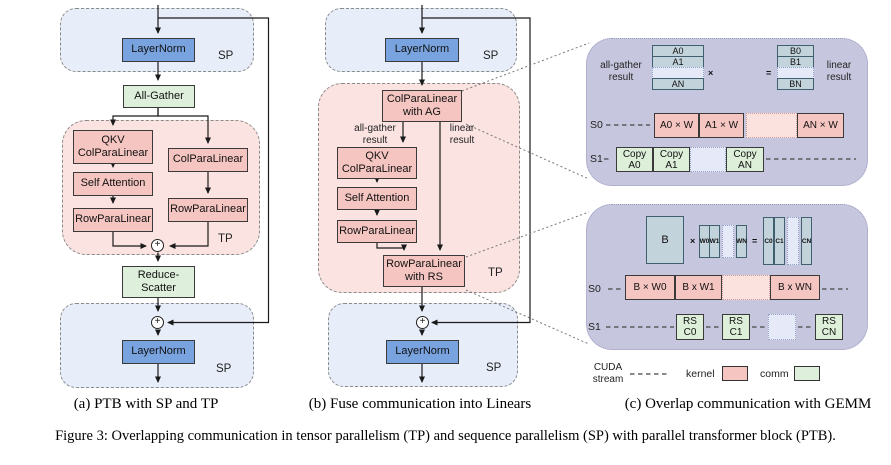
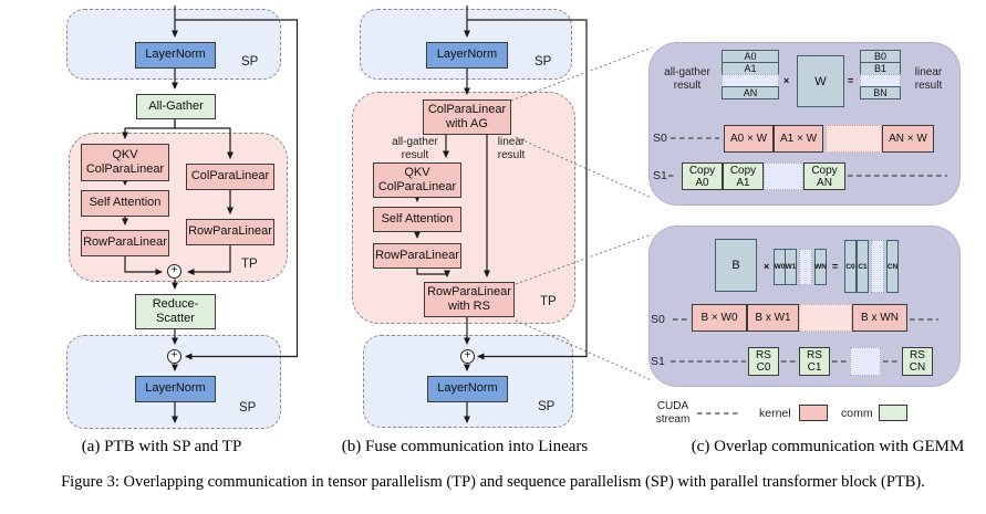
  LayerNorm
  SP
  All-Gather
  QKV
  ColParaLinear
  Self Attention
  RowParaLinear
  ColParaLinear
  RowParaLinear
  +
  TP
  Reduce-
  Scatter
  +
  LayerNorm
  SP
  LayerNorm
  SP
  ColParaLinear
  with AG
  all-gather
  result
  linear
  result
  QKV
  ColParaLinear
  Self Attention
  RowParaLinear
  RowParaLinear
  with RS
  TP
  +
  LayerNorm
  SP
  all-gather
  result
  A0
  A1
  AN
  ×
+ W
  =
  B0
  B1
  BN
  linear
  result
  S0
  A0 × W
  A1 × W
  AN × W
  S1
  Copy
  A0
  Copy
  A1
  Copy
  AN
  B
  ×
  =
  S0
  B × W0
  B x W1
  B x WN
  S1
  RS
  C0
  RS
  C1
  RS
  CN
  CUDA
  stream
  kernel
  comm
  (a) PTB with SP and TP
  (b) Fuse communication into Linears
  (c) Overlap communication with GEMM
  Figure 3: Overlapping communication in tensor parallelism (TP) and sequence parallelism (SP) with parallel transformer block (PTB).
